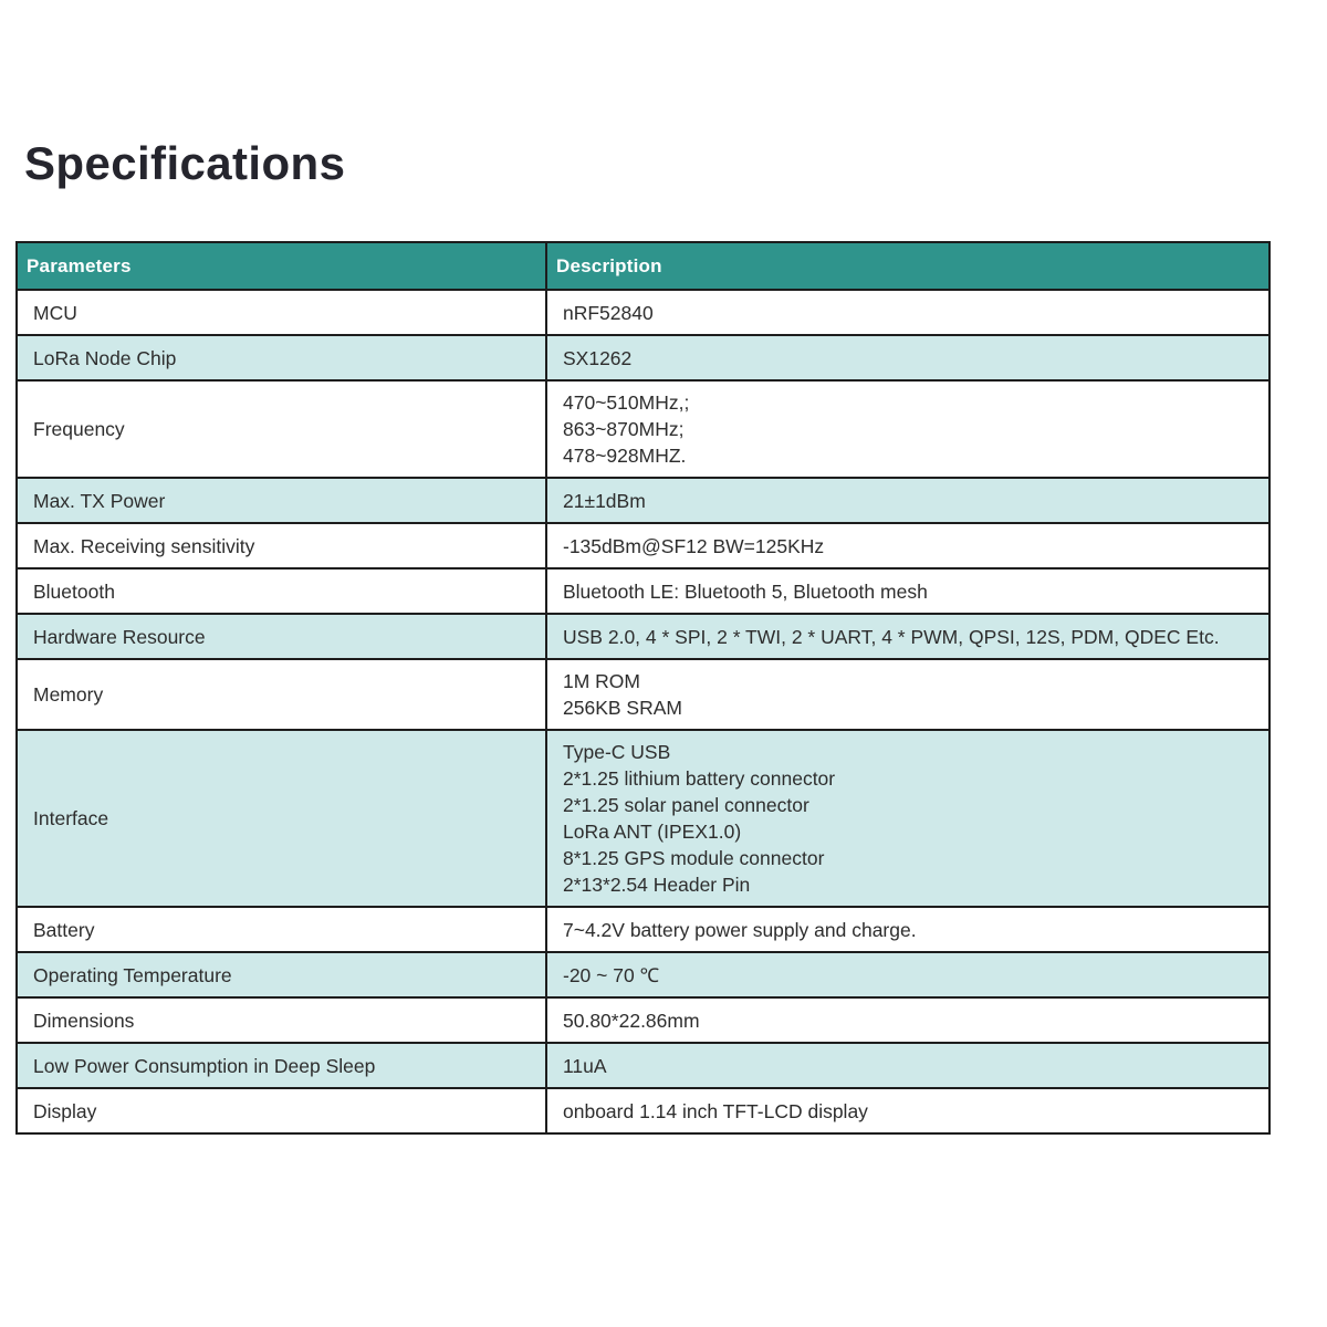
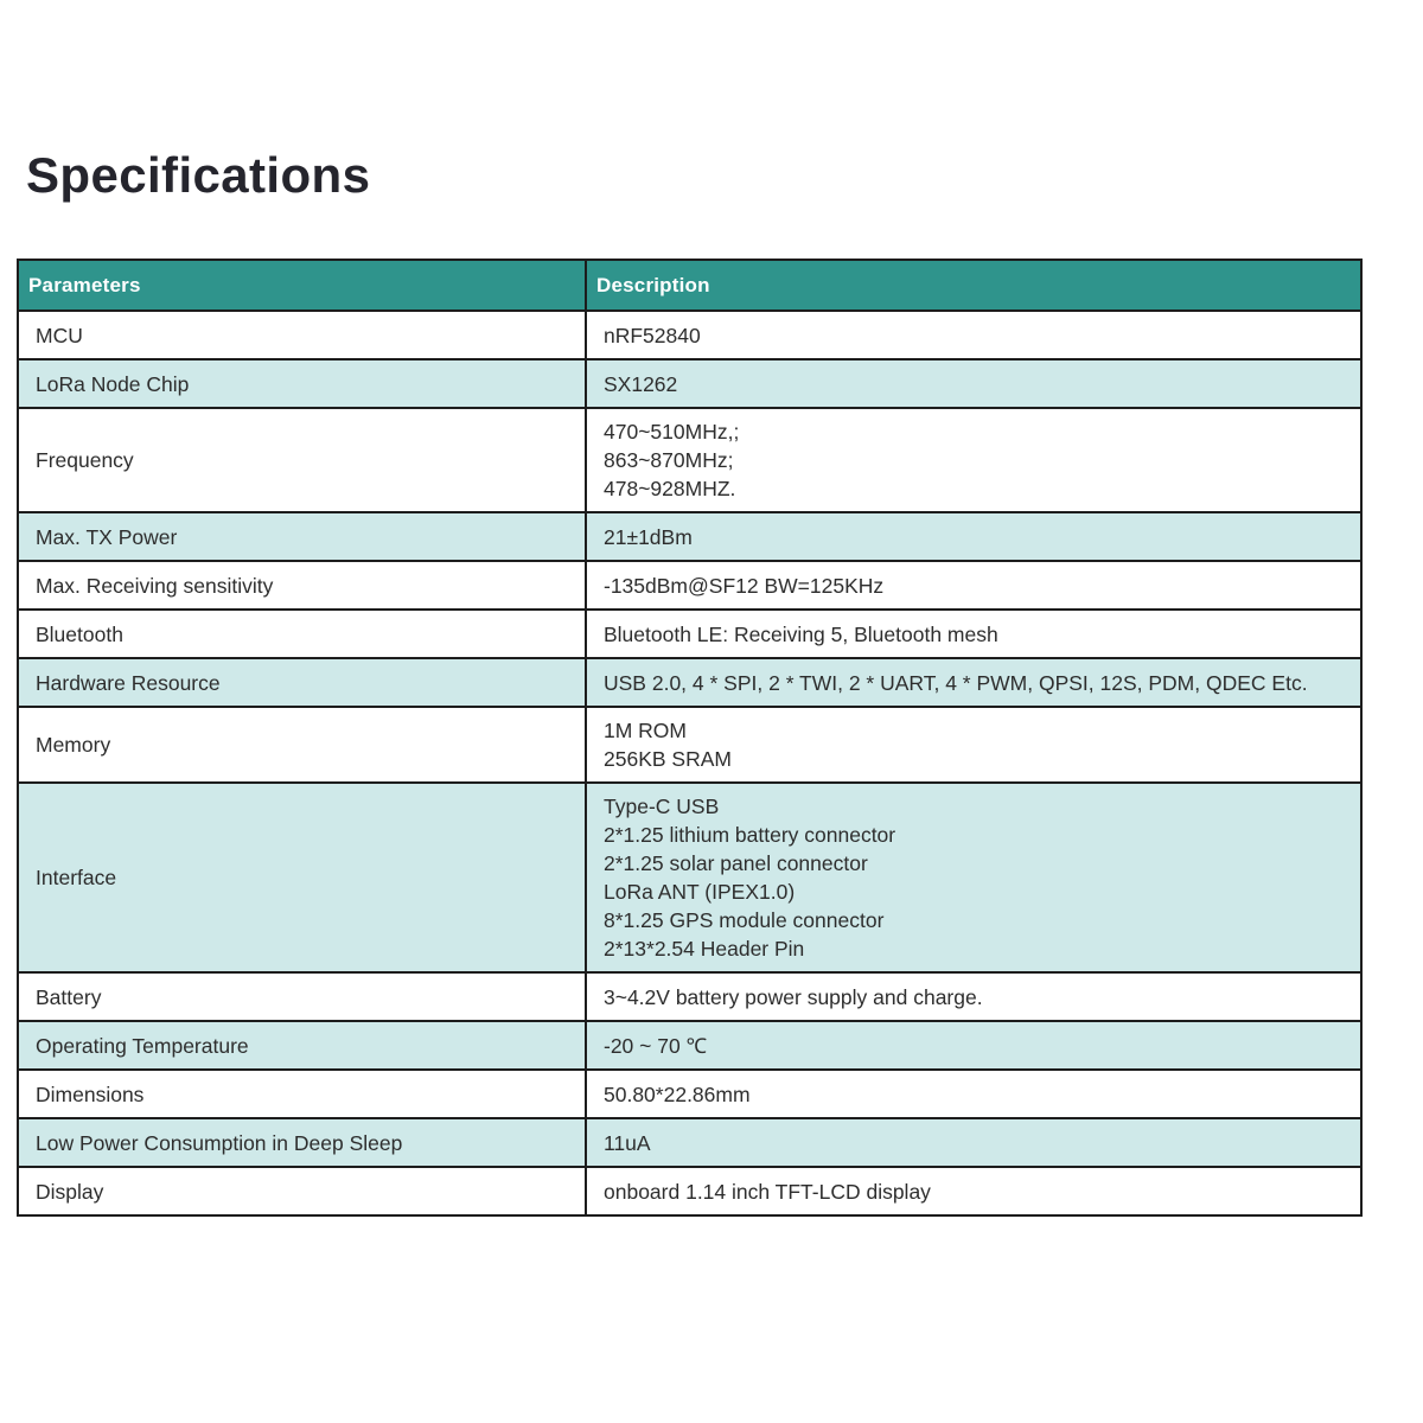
  Specifications
  Parameters	Description
  MCU	nRF52840
  LoRa Node Chip	SX1262
  Frequency	470~510MHz,;863~870MHz;478~928MHZ.
  Max. TX Power	21±1dBm
  Max. Receiving sensitivity	-135dBm@SF12 BW=125KHz
- Bluetooth	Bluetooth LE: Bluetooth 5, Bluetooth mesh
+ Bluetooth	Bluetooth LE: Receiving 5, Bluetooth mesh
  Hardware Resource	USB 2.0, 4 * SPI, 2 * TWI, 2 * UART, 4 * PWM, QPSI, 12S, PDM, QDEC Etc.
  Memory	1M ROM256KB SRAM
  Interface	Type-C USB2*1.25 lithium battery connector2*1.25 solar panel connectorLoRa ANT (IPEX1.0)8*1.25 GPS module connector2*13*2.54 Header Pin
- Battery	7~4.2V battery power supply and charge.
+ Battery	3~4.2V battery power supply and charge.
  Operating Temperature	-20 ~ 70 ℃
  Dimensions	50.80*22.86mm
  Low Power Consumption in Deep Sleep	11uA
  Display	onboard 1.14 inch TFT-LCD display
